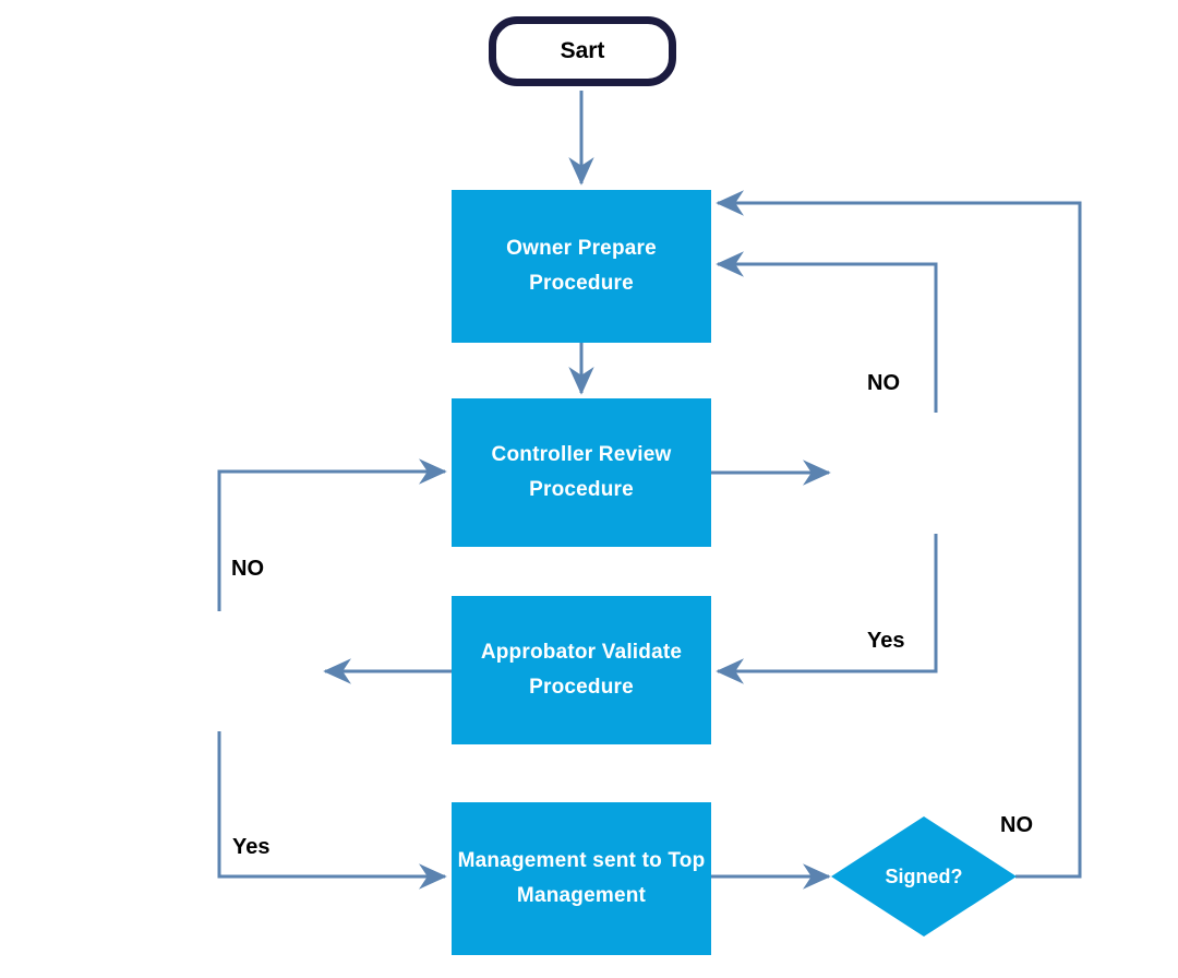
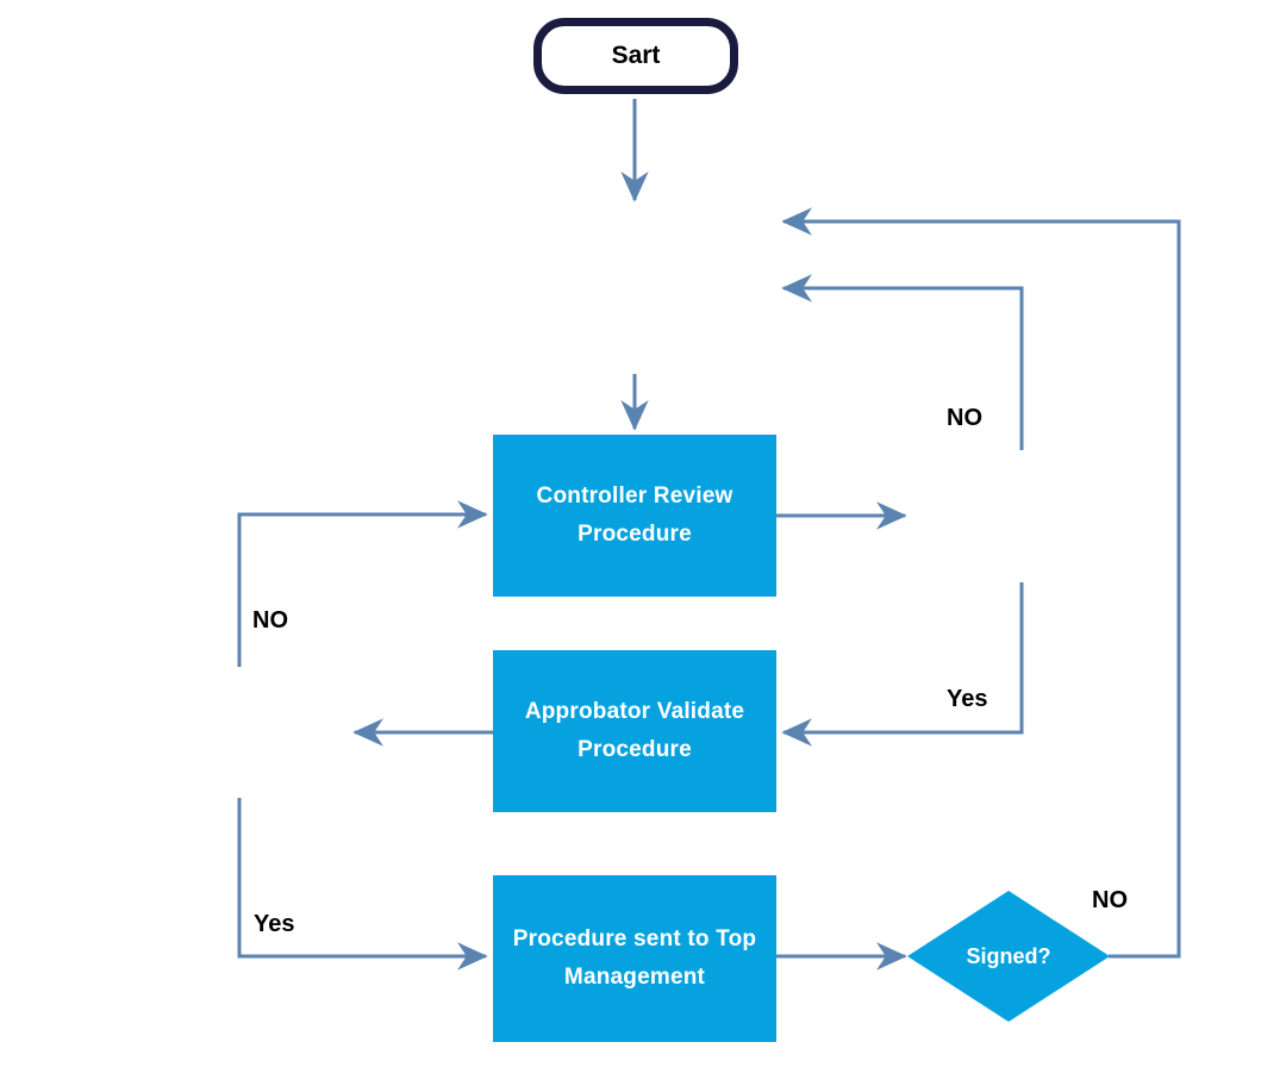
  Sart
- Owner Prepare Procedure
  Controller Review Procedure
  Approbator Validate Procedure
- Management sent to Top Management
+ Procedure sent to Top Management
  Signed?
  NO
  Yes
  NO
  Yes
  NO
